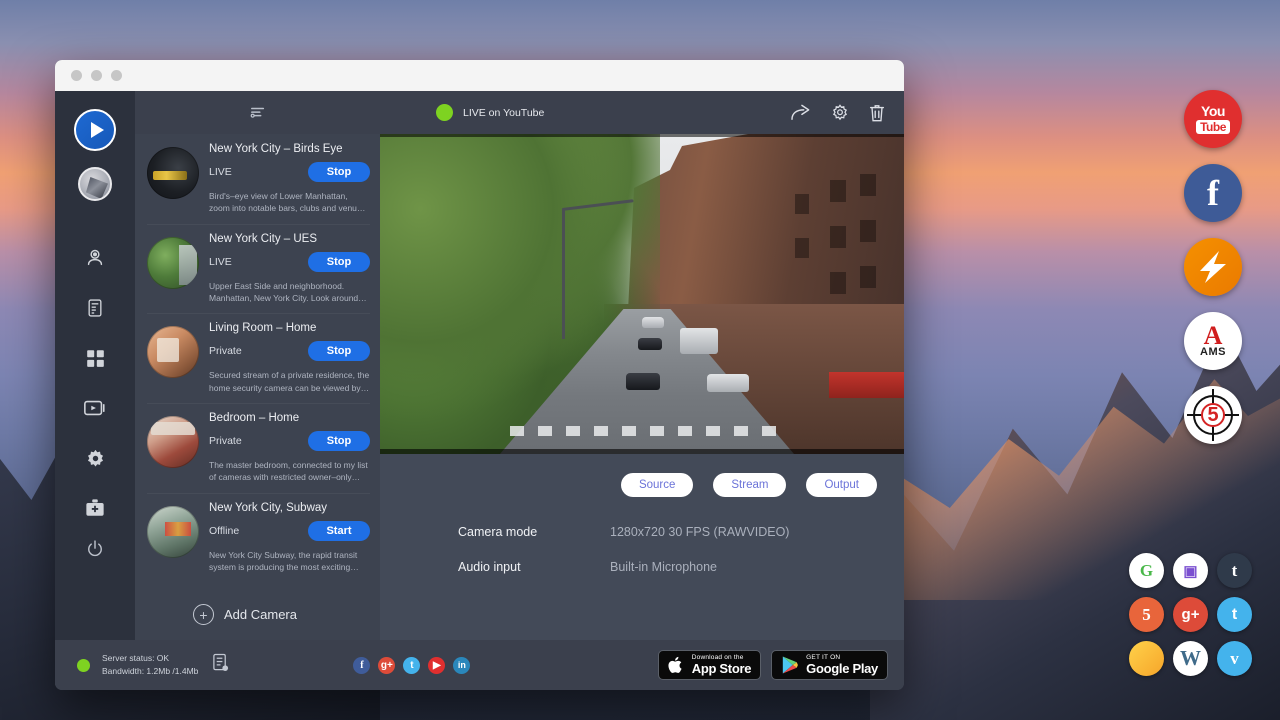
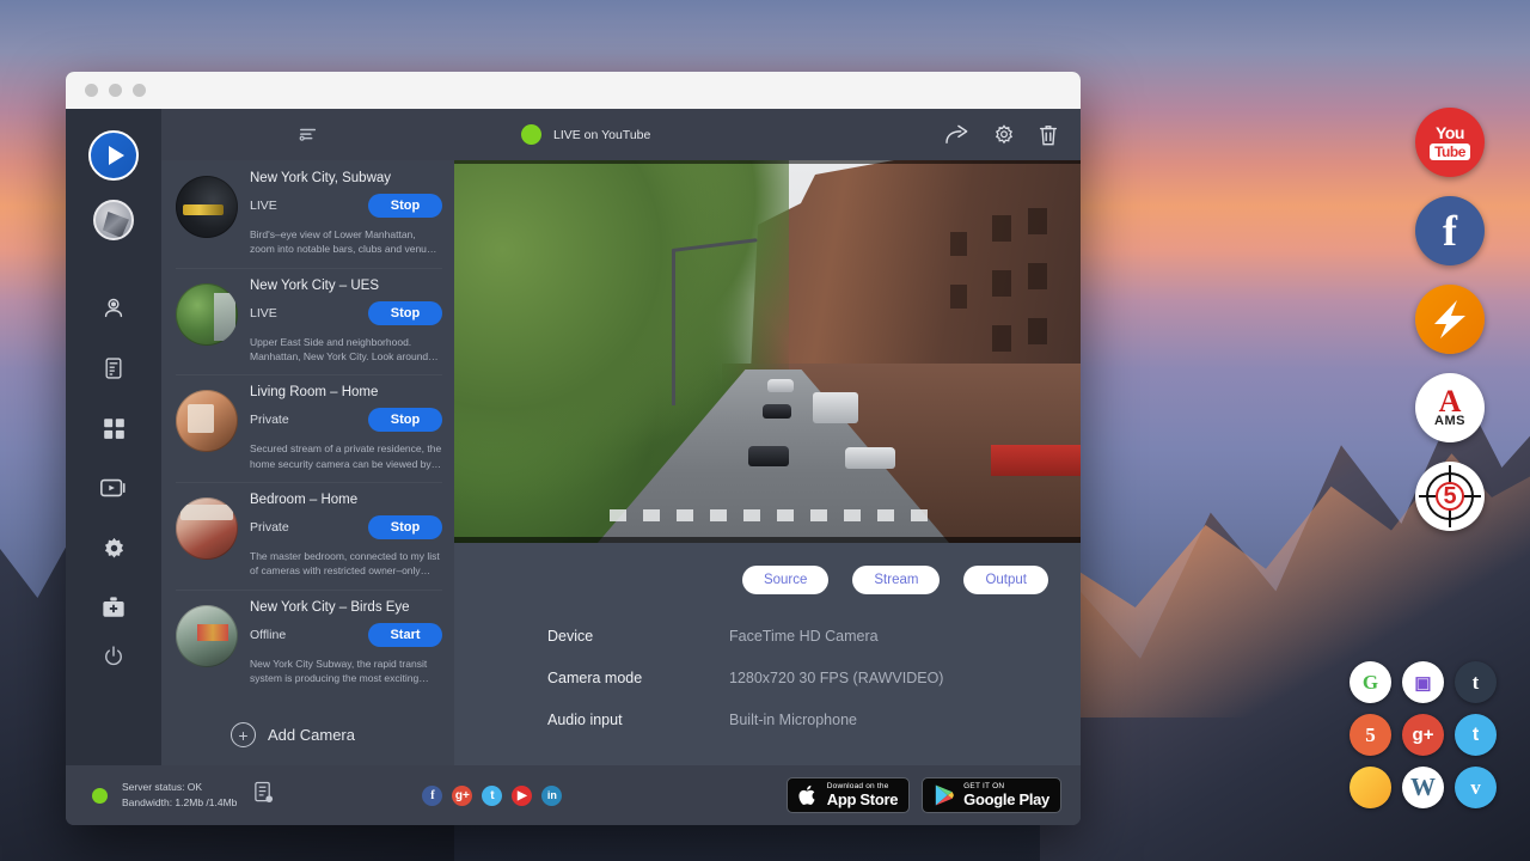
  You
  Tube
  f
  A
  AMS
  5
  G
  ▣
  t
  5
  g+
  t
  W
  v
- New York City – Birds Eye
+ New York City, Subway
  LIVE
  Stop
  Bird's–eye view of Lower Manhattan, zoom into notable bars, clubs and venues
  New York City – UES
  LIVE
  Stop
  Upper East Side and neighborhood. Manhattan, New York City. Look around
  Living Room – Home
  Private
  Stop
  Secured stream of a private residence, the home security camera can be viewed by
  Bedroom – Home
  Private
  Stop
  The master bedroom, connected to my list of cameras with restricted owner–only
- New York City, Subway
+ New York City – Birds Eye
  Offline
  Start
  New York City Subway, the rapid transit system is producing the most exciting
  +
  Add Camera
  LIVE on YouTube
  Source
  Stream
  Output
+ Device
+ FaceTime HD Camera
  Camera mode
  1280x720 30 FPS (RAWVIDEO)
  Audio input
  Built-in Microphone
  Server status: OK
  Bandwidth: 1.2Mb /1.4Mb
  f
  g+
  t
  ▶
  in
  App Store
  Google Play
